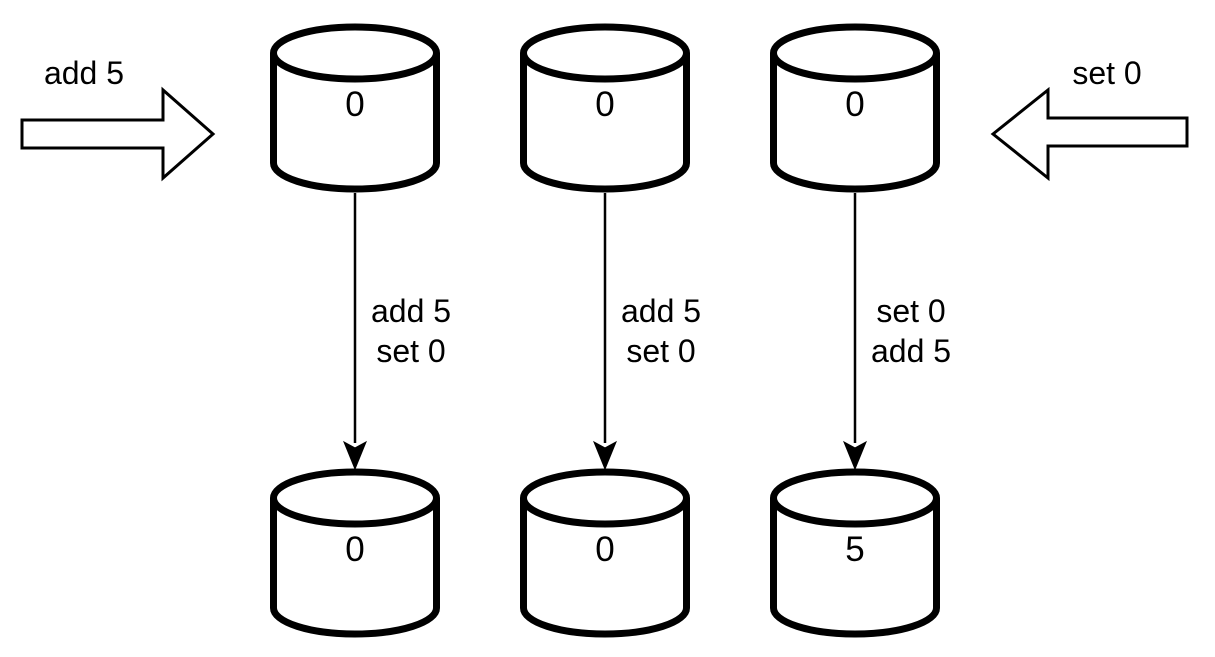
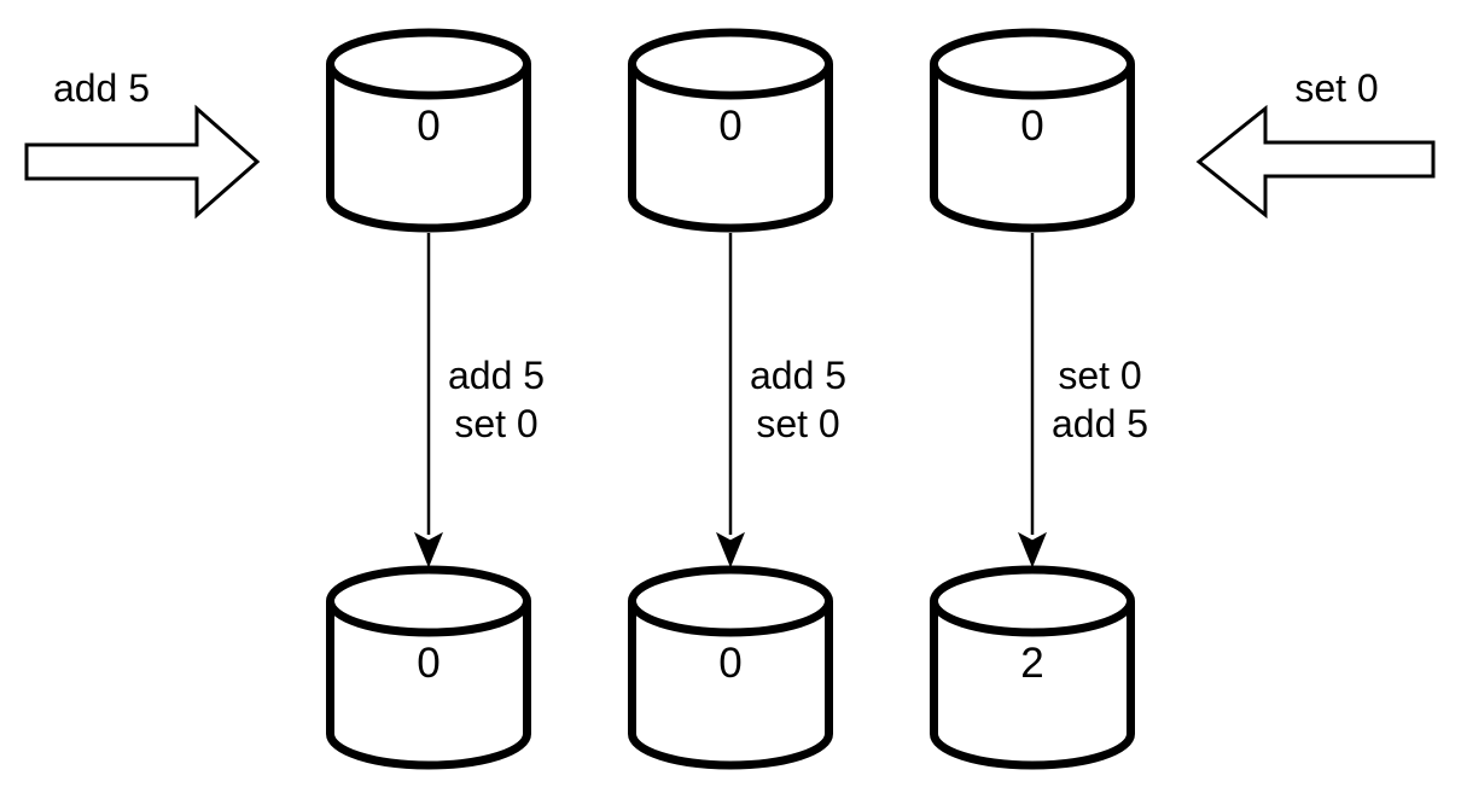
  add 5
  set 0
  0
  add 5
  set 0
  0
  0
  add 5
  set 0
  0
  0
  set 0
  add 5
- 5
+ 2
